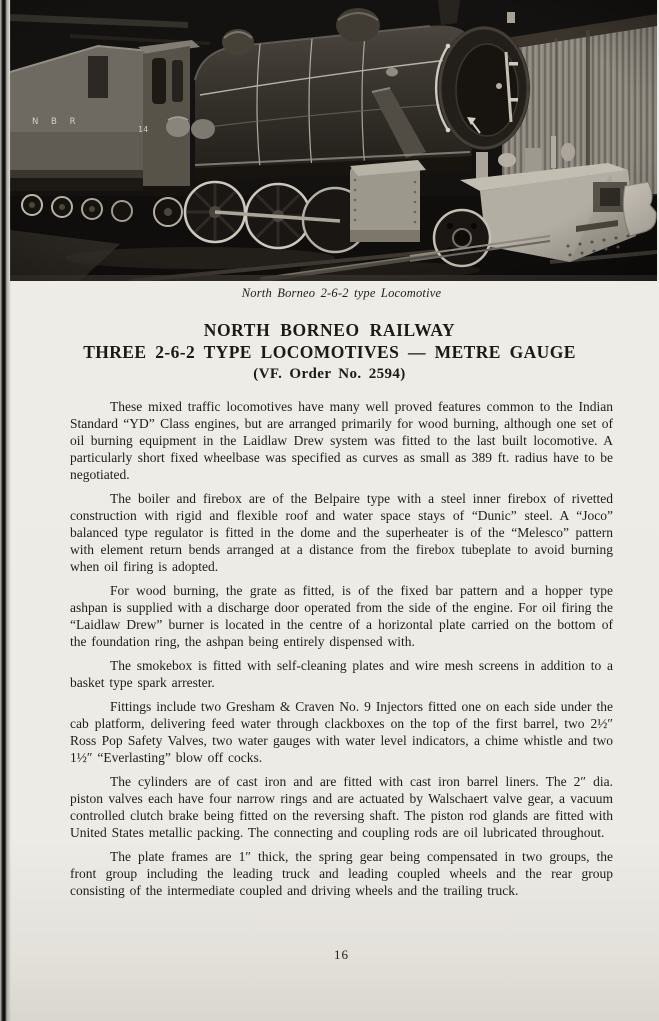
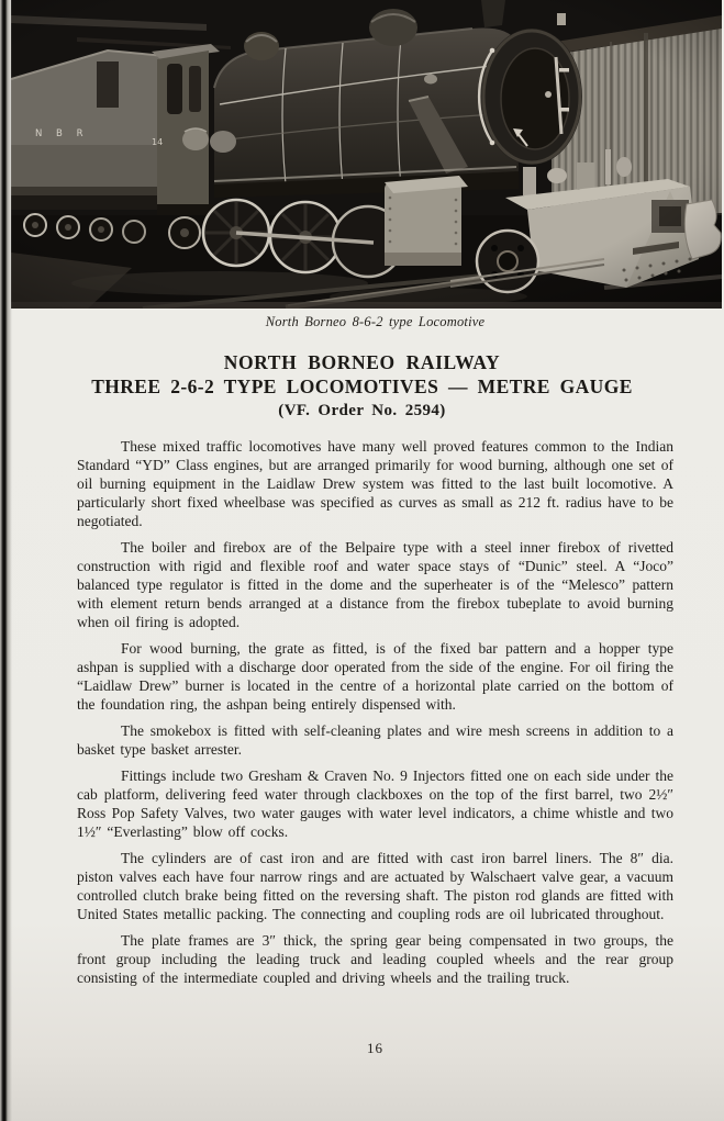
- North Borneo 2-6-2 type Locomotive
+ North Borneo 8-6-2 type Locomotive
  NORTH BORNEO RAILWAY
  THREE 2-6-2 TYPE LOCOMOTIVES — METRE GAUGE
  (VF. Order No. 2594)
- These mixed traffic locomotives have many well proved features common to the Indian Standard “YD” Class engines, but are arranged primarily for wood burning, although one set of oil burning equipment in the Laidlaw Drew system was fitted to the last built locomotive. A particularly short fixed wheelbase was specified as curves as small as 389 ft. radius have to be negotiated.
+ These mixed traffic locomotives have many well proved features common to the Indian Standard “YD” Class engines, but are arranged primarily for wood burning, although one set of oil burning equipment in the Laidlaw Drew system was fitted to the last built locomotive. A particularly short fixed wheelbase was specified as curves as small as 212 ft. radius have to be negotiated.
  The boiler and firebox are of the Belpaire type with a steel inner firebox of rivetted construction with rigid and flexible roof and water space stays of “Dunic” steel. A “Joco” balanced type regulator is fitted in the dome and the superheater is of the “Melesco” pattern with element return bends arranged at a distance from the firebox tubeplate to avoid burning when oil firing is adopted.
  For wood burning, the grate as fitted, is of the fixed bar pattern and a hopper type ashpan is supplied with a discharge door operated from the side of the engine. For oil firing the “Laidlaw Drew” burner is located in the centre of a horizontal plate carried on the bottom of the foundation ring, the ashpan being entirely dispensed with.
- The smokebox is fitted with self-cleaning plates and wire mesh screens in addition to a basket type spark arrester.
+ The smokebox is fitted with self-cleaning plates and wire mesh screens in addition to a basket type basket arrester.
  Fittings include two Gresham & Craven No. 9 Injectors fitted one on each side under the cab platform, delivering feed water through clackboxes on the top of the first barrel, two 2½″ Ross Pop Safety Valves, two water gauges with water level indicators, a chime whistle and two 1½″ “Everlasting” blow off cocks.
- The cylinders are of cast iron and are fitted with cast iron barrel liners. The 2″ dia. piston valves each have four narrow rings and are actuated by Walschaert valve gear, a vacuum controlled clutch brake being fitted on the reversing shaft. The piston rod glands are fitted with United States metallic packing. The connecting and coupling rods are oil lubricated throughout.
+ The cylinders are of cast iron and are fitted with cast iron barrel liners. The 8″ dia. piston valves each have four narrow rings and are actuated by Walschaert valve gear, a vacuum controlled clutch brake being fitted on the reversing shaft. The piston rod glands are fitted with United States metallic packing. The connecting and coupling rods are oil lubricated throughout.
- The plate frames are 1″ thick, the spring gear being compensated in two groups, the front group including the leading truck and leading coupled wheels and the rear group consisting of the intermediate coupled and driving wheels and the trailing truck.
+ The plate frames are 3″ thick, the spring gear being compensated in two groups, the front group including the leading truck and leading coupled wheels and the rear group consisting of the intermediate coupled and driving wheels and the trailing truck.
  16
